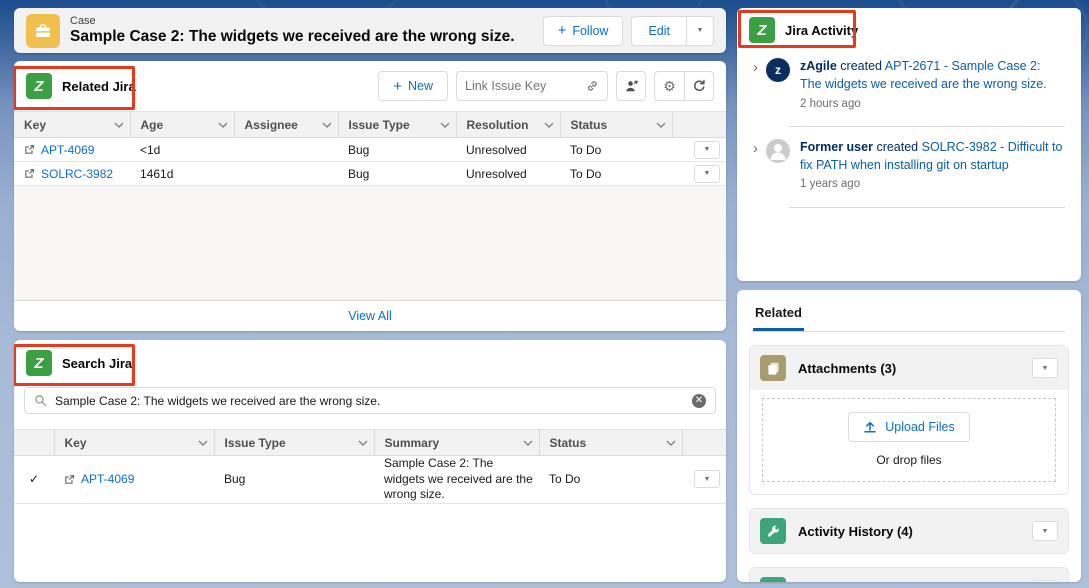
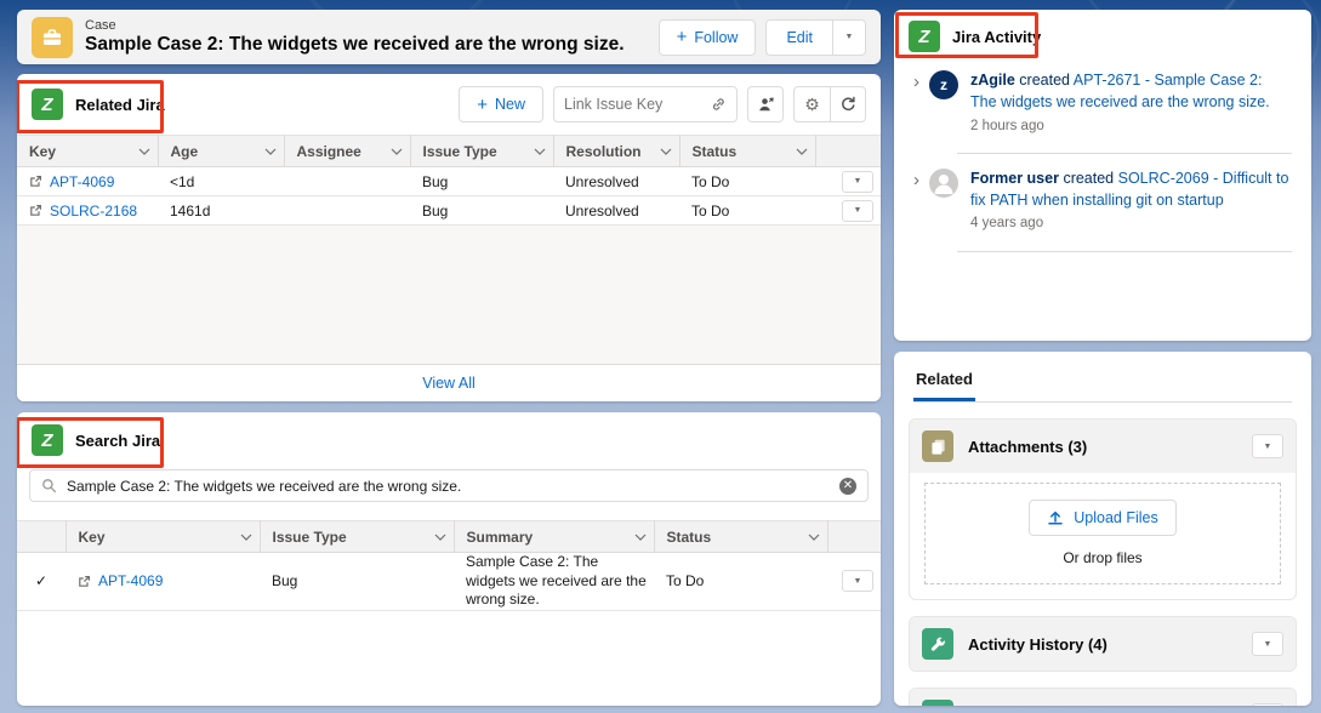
  Case
  Sample Case 2: The widgets we received are the wrong size.
  +
  Follow
  Edit
  Z
  Related Jira
  +
  New
  Link Issue Key
  ⚙
  Key	Age	Assignee	Issue Type	Resolution	Status
  APT-4069	<1d		Bug	Unresolved	To Do
- SOLRC-3982	1461d		Bug	Unresolved	To Do
+ SOLRC-2168	1461d		Bug	Unresolved	To Do
  View All
  Z
  Search Jira
  Sample Case 2: The widgets we received are the wrong size.
  ✕
  	Key	Issue Type	Summary	Status
  ✓	APT-4069	Bug	Sample Case 2: The widgets we received are the wrong size.	To Do
  Z
  Jira Activity
  ›
  z
  zAgile created APT-2671 - Sample Case 2: The widgets we received are the wrong size.
  2 hours ago
  ›
- Former user created SOLRC-3982 - Difficult to fix PATH when installing git on startup
+ Former user created SOLRC-2069 - Difficult to fix PATH when installing git on startup
- 1 years ago
+ 4 years ago
  Related
  Attachments (3)
  Upload Files
  Or drop files
  Activity History (4)
